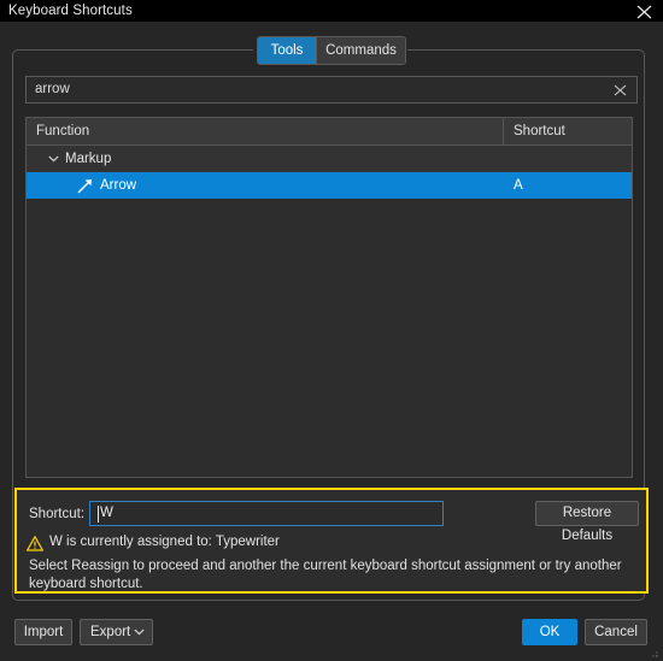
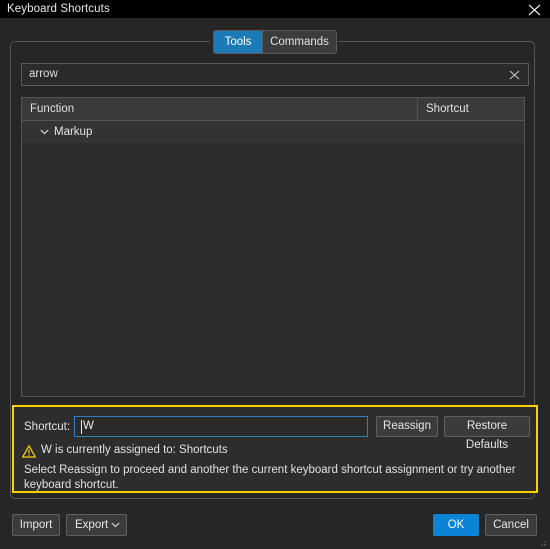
  Keyboard Shortcuts
  Tools
  Commands
  arrow
  Function
  Shortcut
  Markup
- Arrow
- A
  Shortcut:
  W
+ Reassign
  Restore Defaults
- W is currently assigned to: Typewriter
+ W is currently assigned to: Shortcuts
  Select Reassign to proceed and another the current keyboard shortcut assignment or try another keyboard shortcut.
  Import
  Export
  OK
  Cancel
